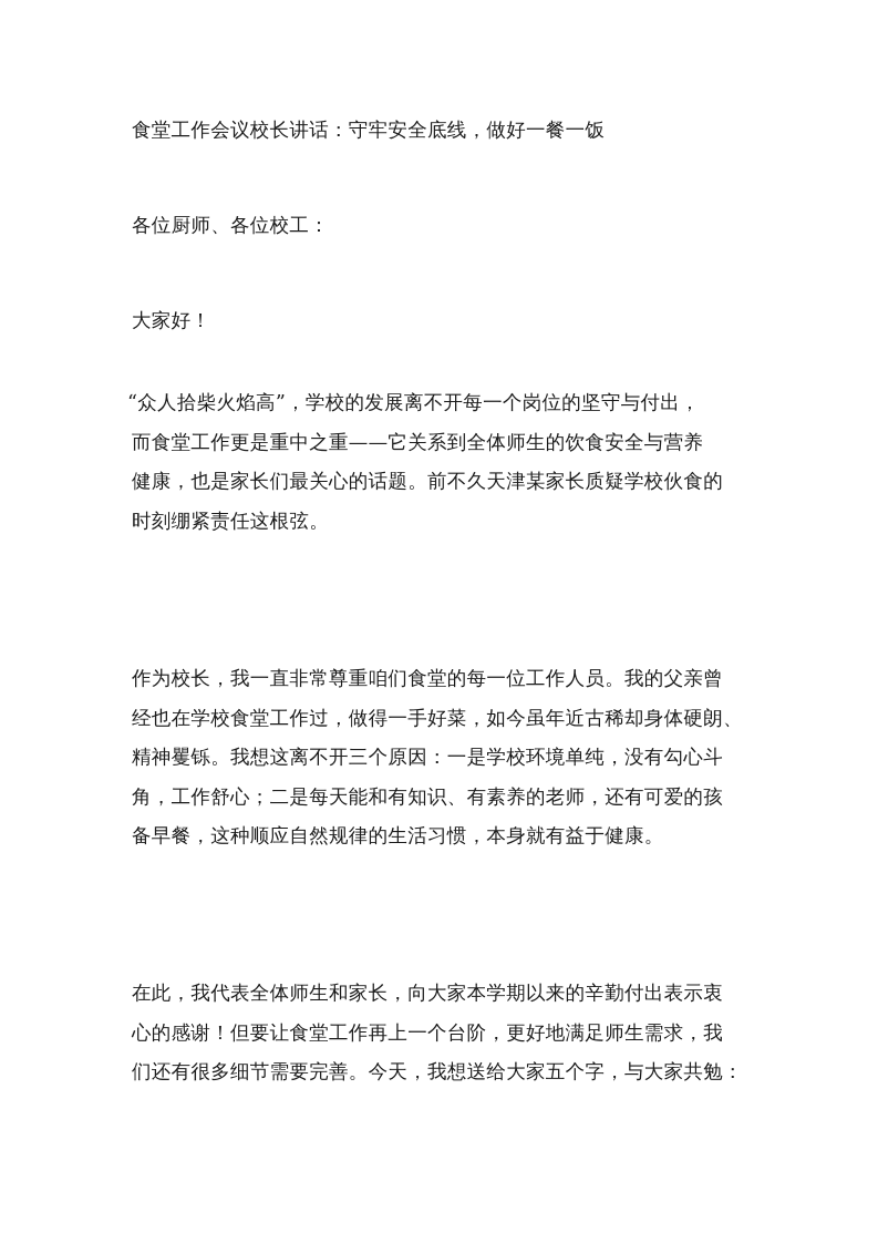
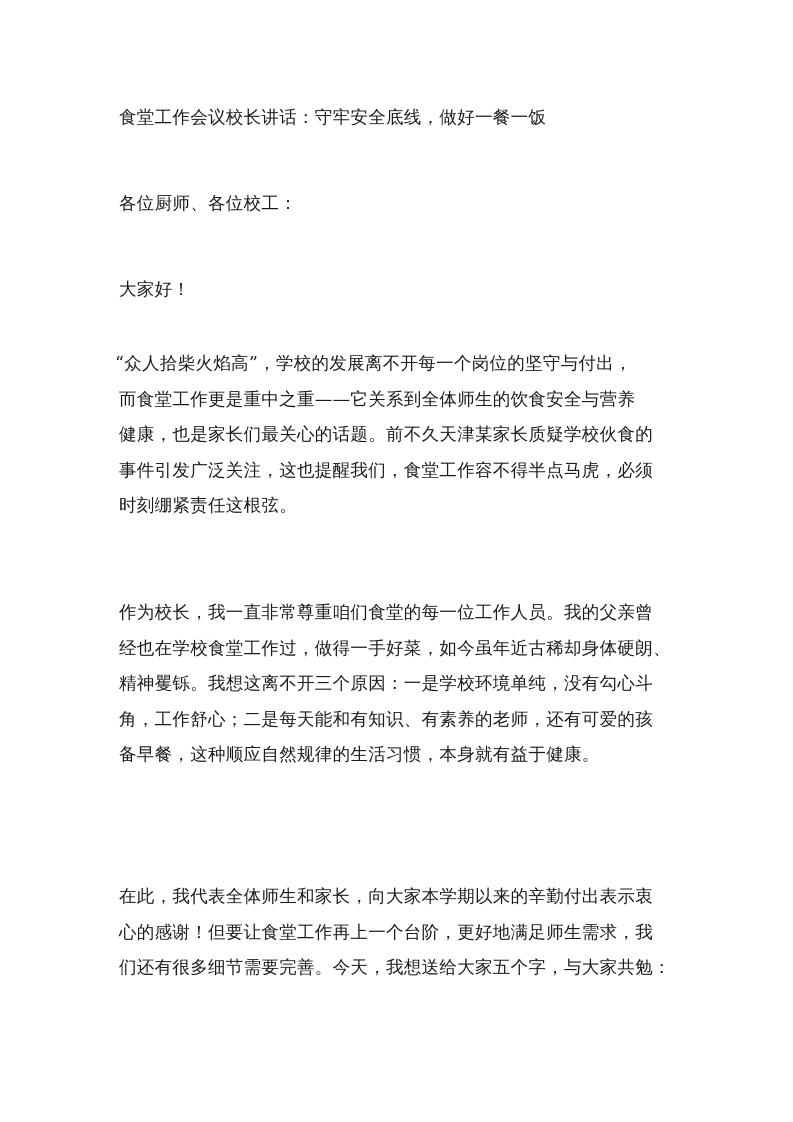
  食堂工作会议校长讲话：守牢安全底线，做好一餐一饭
  各位厨师、各位校工：
  大家好！
  “众人拾柴火焰高”，学校的发展离不开每一个岗位的坚守与付出，
  而食堂工作更是重中之重——它关系到全体师生的饮食安全与营养
  健康，也是家长们最关心的话题。前不久天津某家长质疑学校伙食的
+ 事件引发广泛关注，这也提醒我们，食堂工作容不得半点马虎，必须
  时刻绷紧责任这根弦。
  作为校长，我一直非常尊重咱们食堂的每一位工作人员。我的父亲曾
  经也在学校食堂工作过，做得一手好菜，如今虽年近古稀却身体硬朗、
  精神矍铄。我想这离不开三个原因：一是学校环境单纯，没有勾心斗
  角，工作舒心；二是每天能和有知识、有素养的老师，还有可爱的孩
  备早餐，这种顺应自然规律的生活习惯，本身就有益于健康。
  在此，我代表全体师生和家长，向大家本学期以来的辛勤付出表示衷
  心的感谢！但要让食堂工作再上一个台阶，更好地满足师生需求，我
  们还有很多细节需要完善。今天，我想送给大家五个字，与大家共勉：
